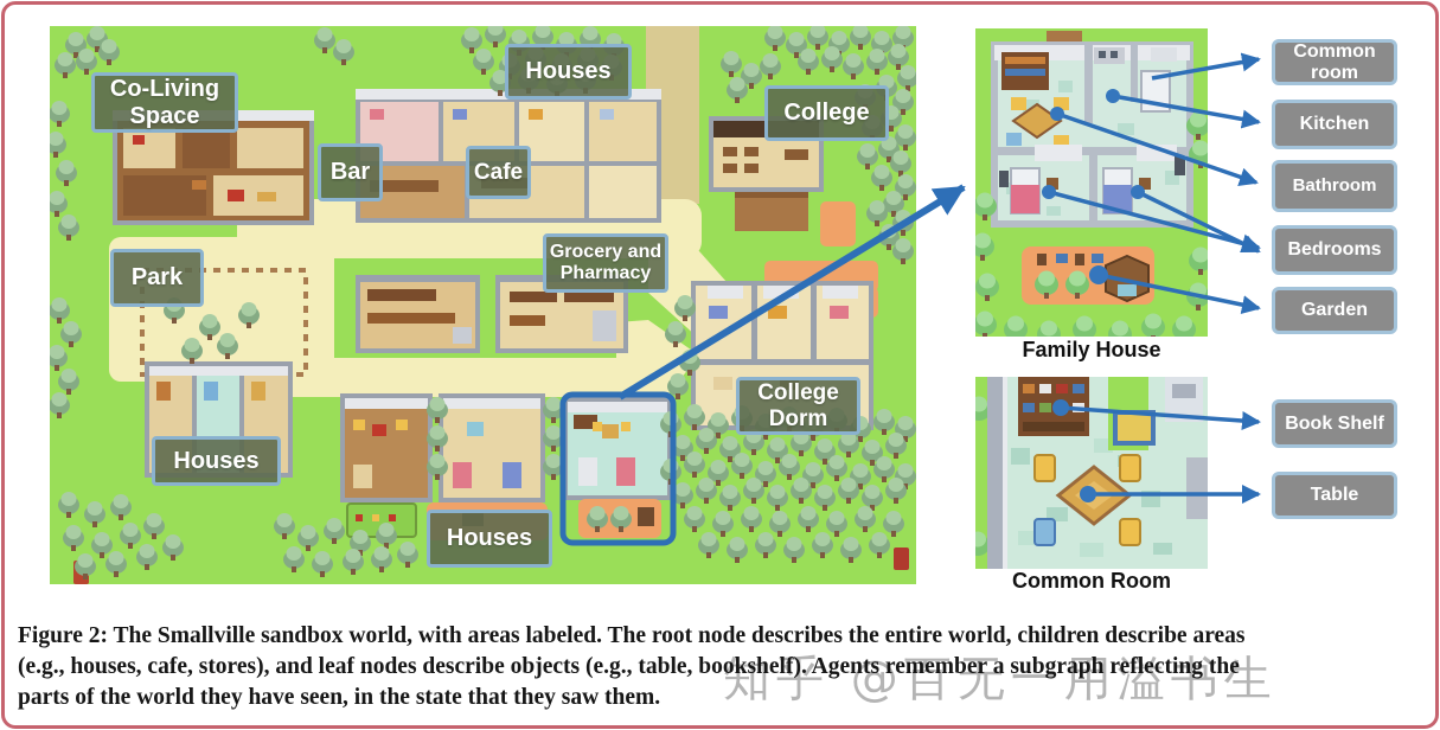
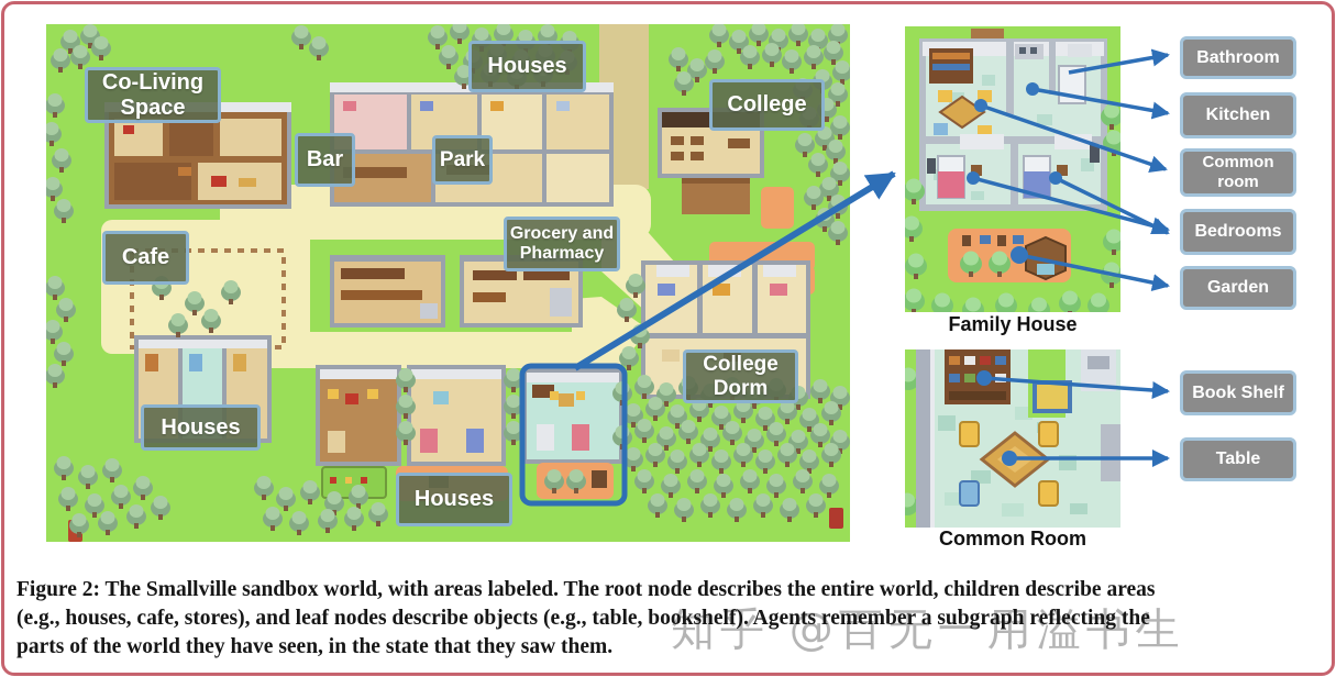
  Co-Living Space
  Houses
  College
  Bar
- Cafe
+ Park
  Grocery and Pharmacy
- Park
+ Cafe
  College Dorm
  Houses
  Houses
  Family House
  Common Room
- Common room
+ Bathroom
  Kitchen
- Bathroom
+ Common room
  Bedrooms
  Garden
  Book Shelf
  Table
  知乎 @百无一用溢书生
  Figure 2: The Smallville sandbox world, with areas labeled. The root node describes the entire world, children describe areas
  (e.g., houses, cafe, stores), and leaf nodes describe objects (e.g., table, bookshelf). Agents remember a subgraph reflecting the
  parts of the world they have seen, in the state that they saw them.
